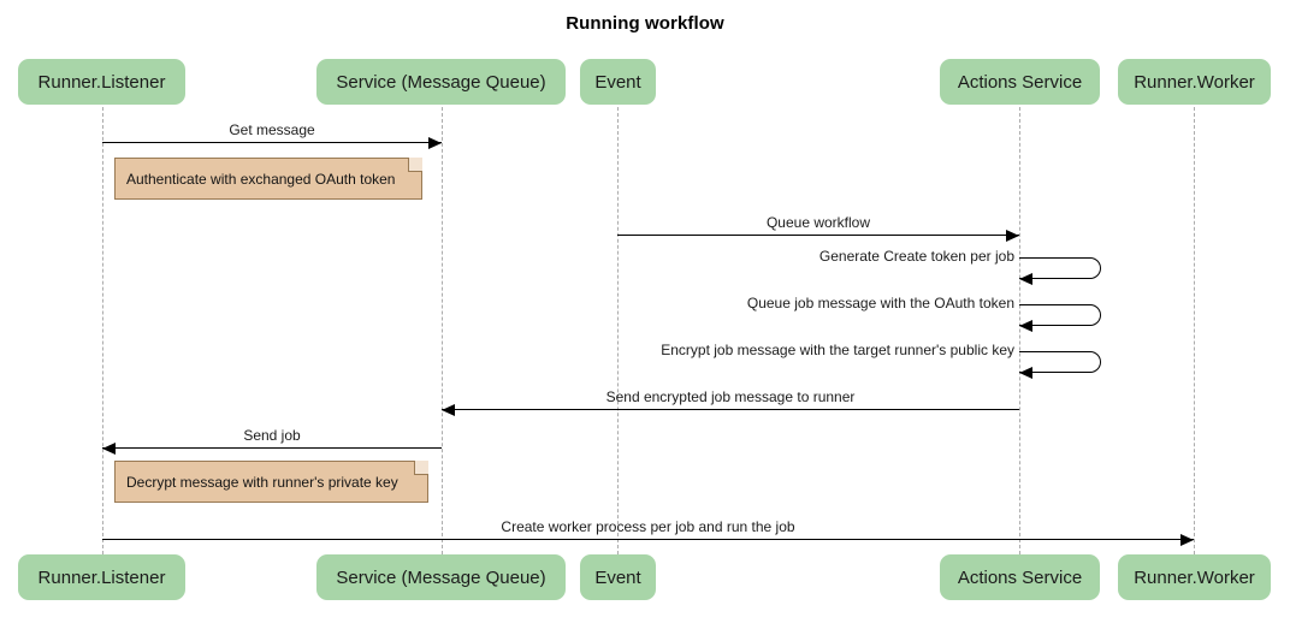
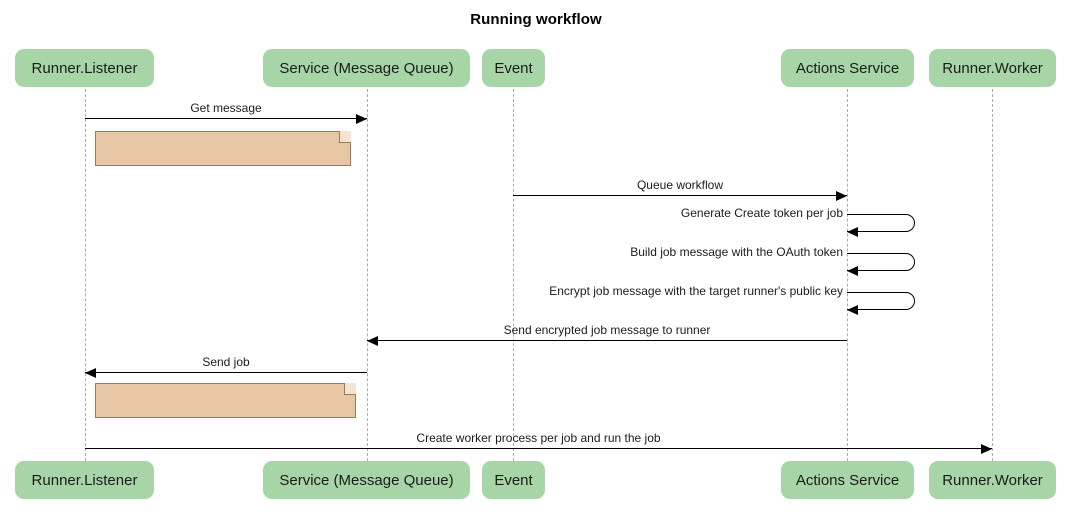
  Running workflow
  Runner.Listener
  Service (Message Queue)
  Event
  Actions Service
  Runner.Worker
  Runner.Listener
  Service (Message Queue)
  Event
  Actions Service
  Runner.Worker
  Get message
  Queue workflow
  Send encrypted job message to runner
  Send job
  Create worker process per job and run the job
  Generate Create token per job
- Queue job message with the OAuth token
+ Build job message with the OAuth token
  Encrypt job message with the target runner's public key
- Authenticate with exchanged OAuth token
- Decrypt message with runner's private key
